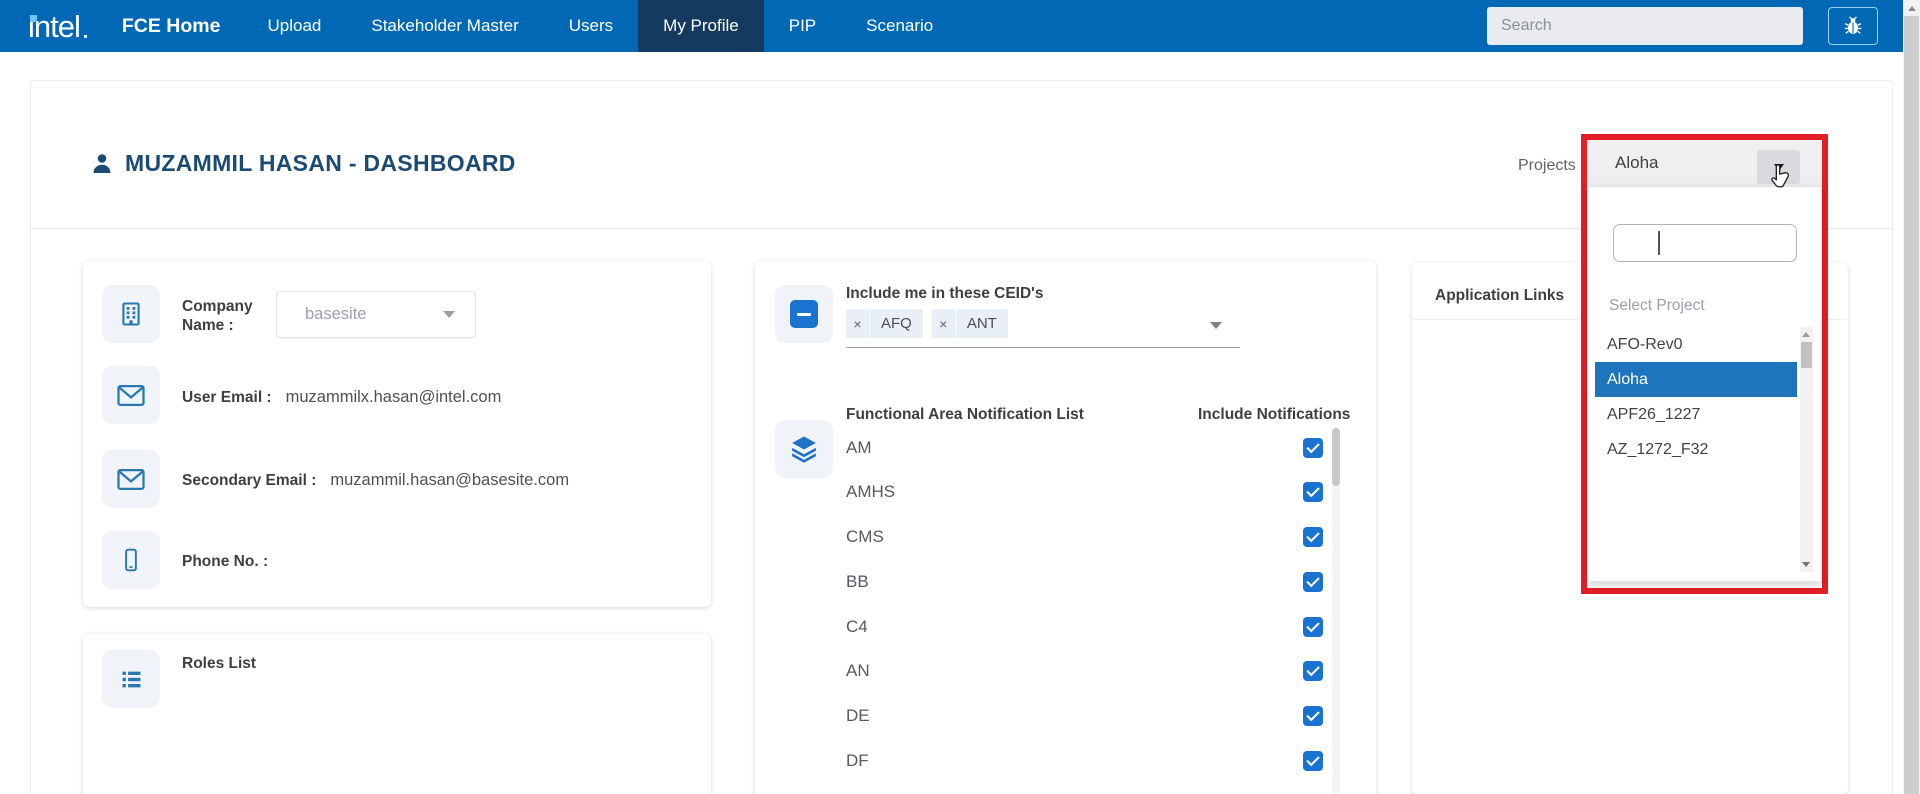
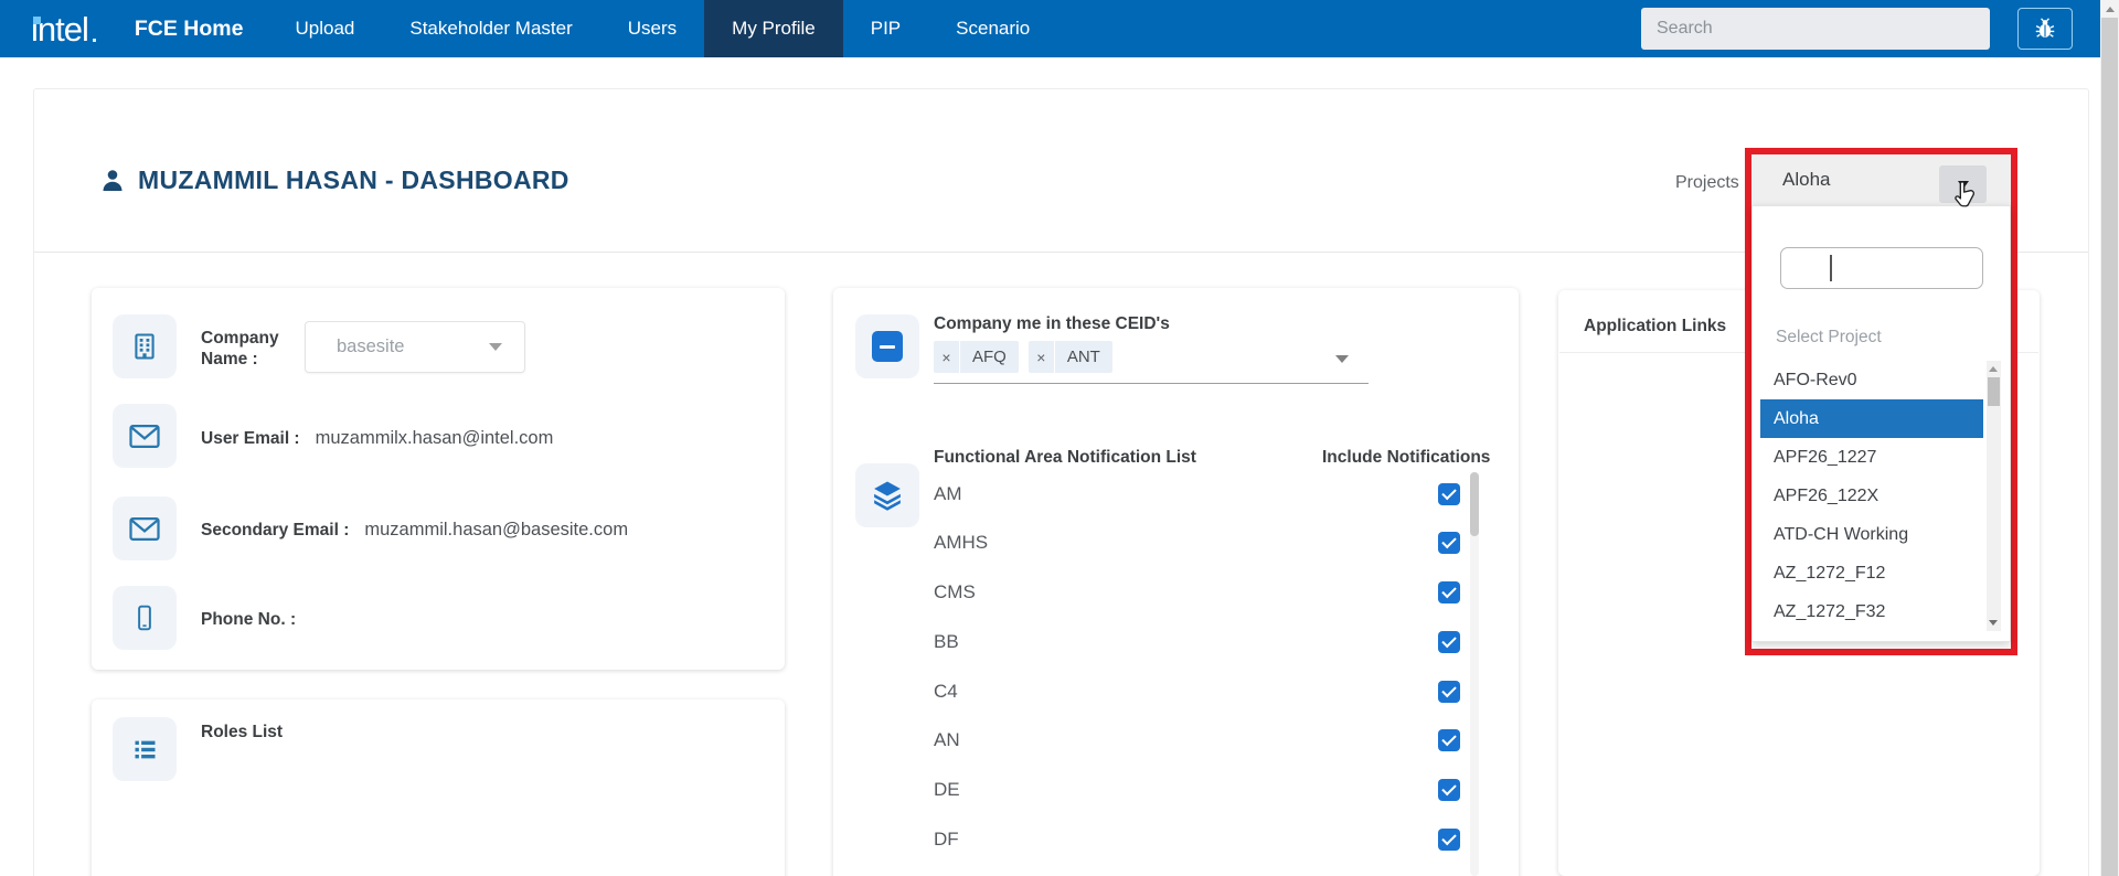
  intel
  FCE Home
  Upload
  Stakeholder Master
  Users
  My Profile
  PIP
  Scenario
  Search
  MUZAMMIL HASAN - DASHBOARD
  Projects
  Company Name :
  basesite
  User Email :
  muzammilx.hasan@intel.com
  Secondary Email :
  muzammil.hasan@basesite.com
  Phone No. :
  Roles List
- Include me in these CEID's
+ Company me in these CEID's
  AFQ
  ANT
  Functional Area Notification List
  Include Notifications
  AM
  AMHS
  CMS
  BB
  C4
  AN
  DE
  DF
  Application Links
  Aloha
  Select Project
  AFO-Rev0
  Aloha
  APF26_1227
+ APF26_122X
+ ATD-CH Working
+ AZ_1272_F12
  AZ_1272_F32
